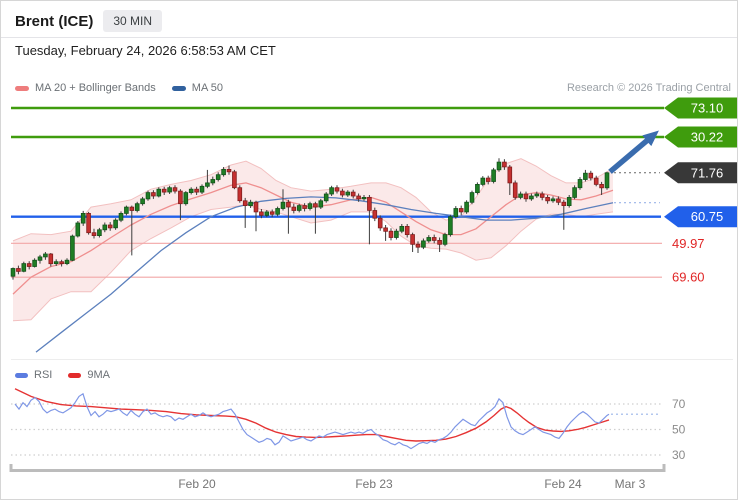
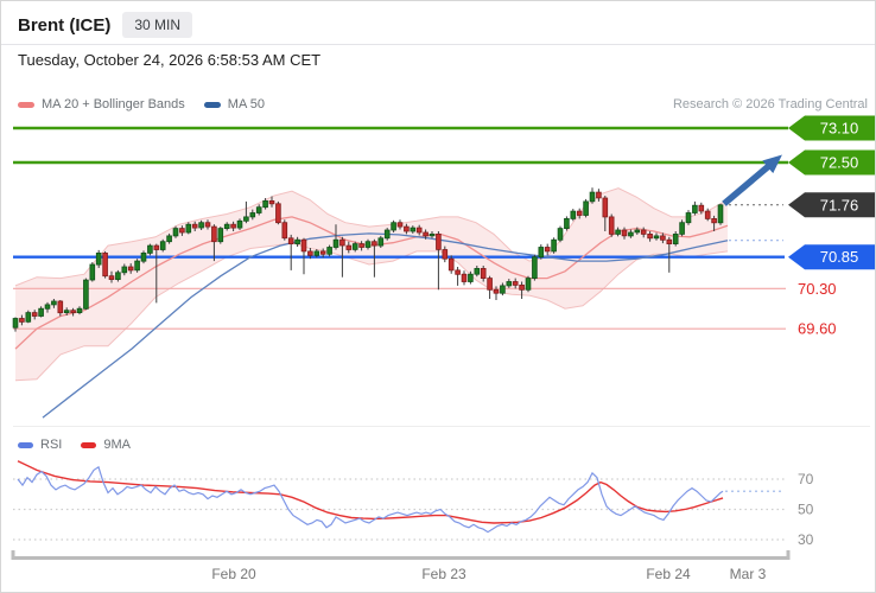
  Brent (ICE)
  30 MIN
- Tuesday, February 24, 2026 6:58:53 AM CET
+ Tuesday, October 24, 2026 6:58:53 AM CET
  MA 20 + Bollinger Bands
  MA 50
  Research © 2026 Trading Central
  73.10
- 30.22
+ 72.50
  71.76
- 60.75
+ 70.85
- 49.97
+ 70.30
  69.60
  70
  50
  30
  Feb 20
  Feb 23
  Feb 24
  Mar 3
  RSI
  9MA
